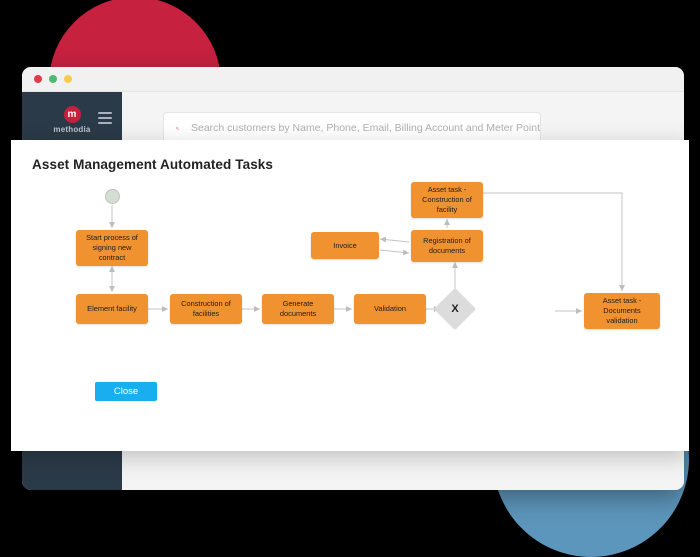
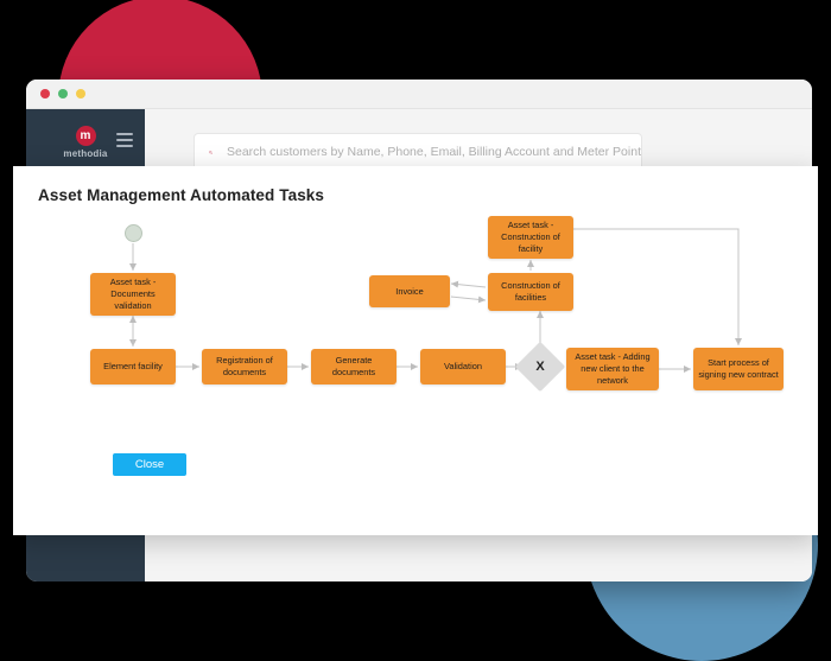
  m
  methodia
  Search customers by Name, Phone, Email, Billing Account and Meter Point
  Asset Management Automated Tasks
- Start process of signing new contract
+ Asset task - Documents validation
  Element facility
- Construction of facilities
+ Registration of documents
  Generate documents
  Validation
  Invoice
- Registration of documents
+ Construction of facilities
  Asset task - Construction of facility
+ Asset task - Adding new client to the network
- Asset task - Documents validation
+ Start process of signing new contract
  X
  Close
